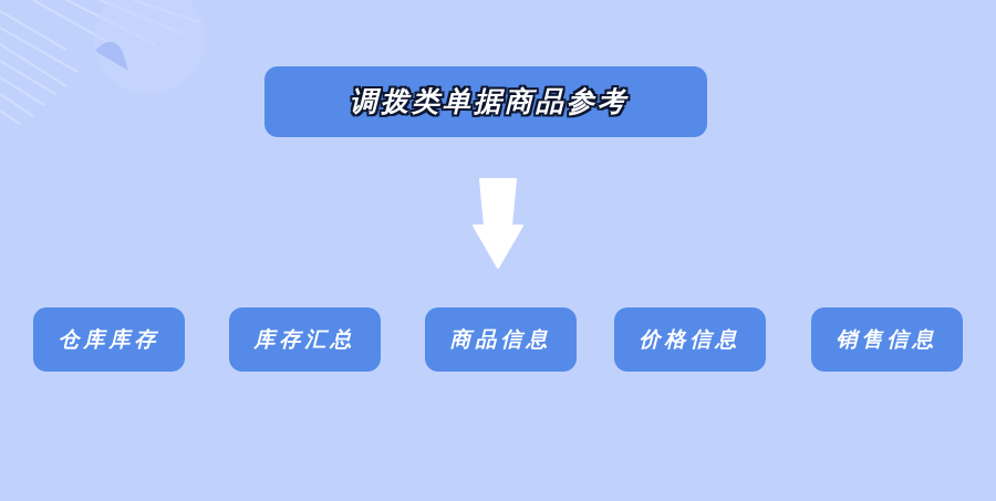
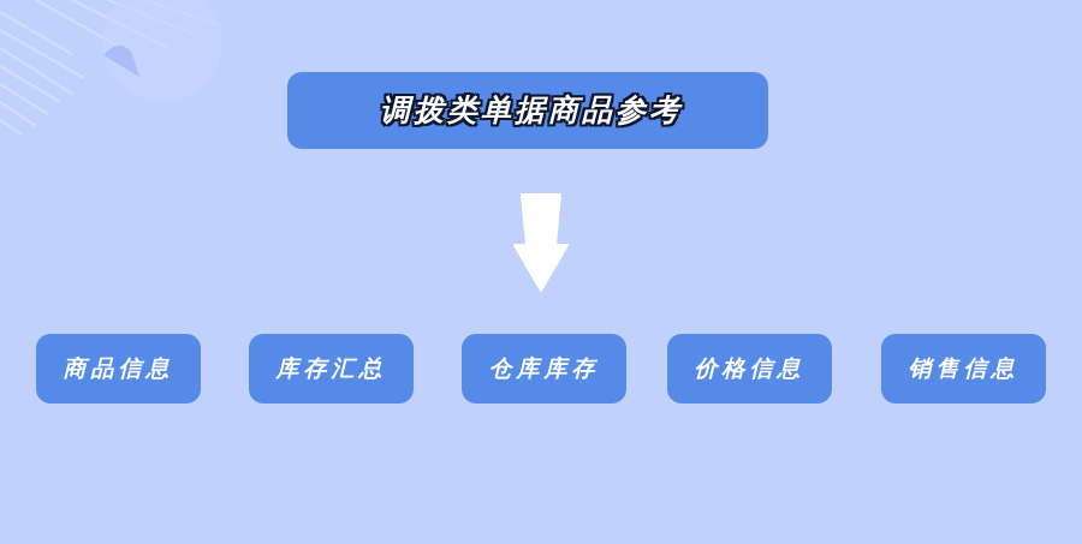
  调拨类单据商品参考
- 仓库库存
+ 商品信息
  库存汇总
- 商品信息
+ 仓库库存
  价格信息
  销售信息
